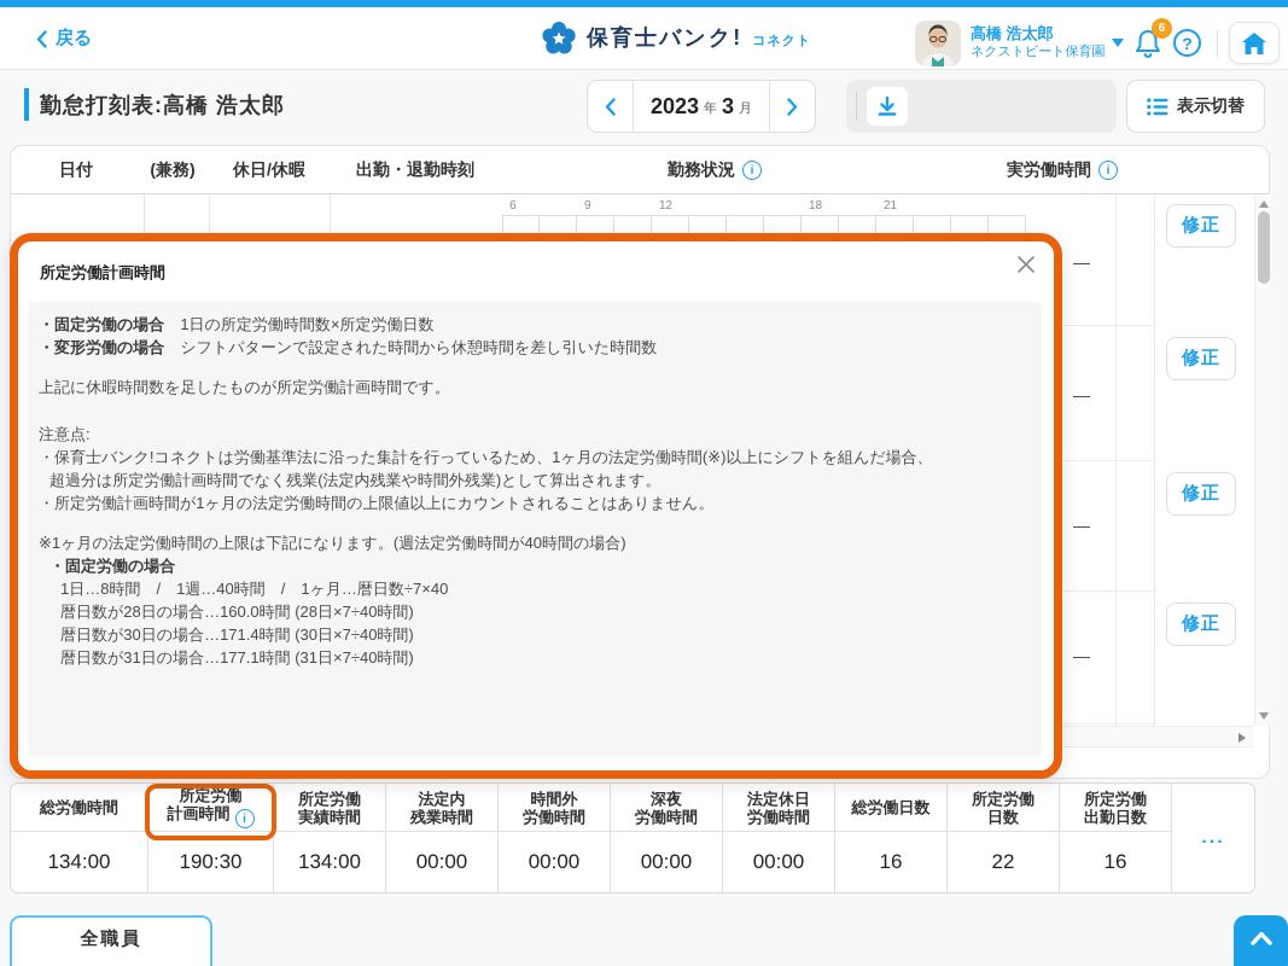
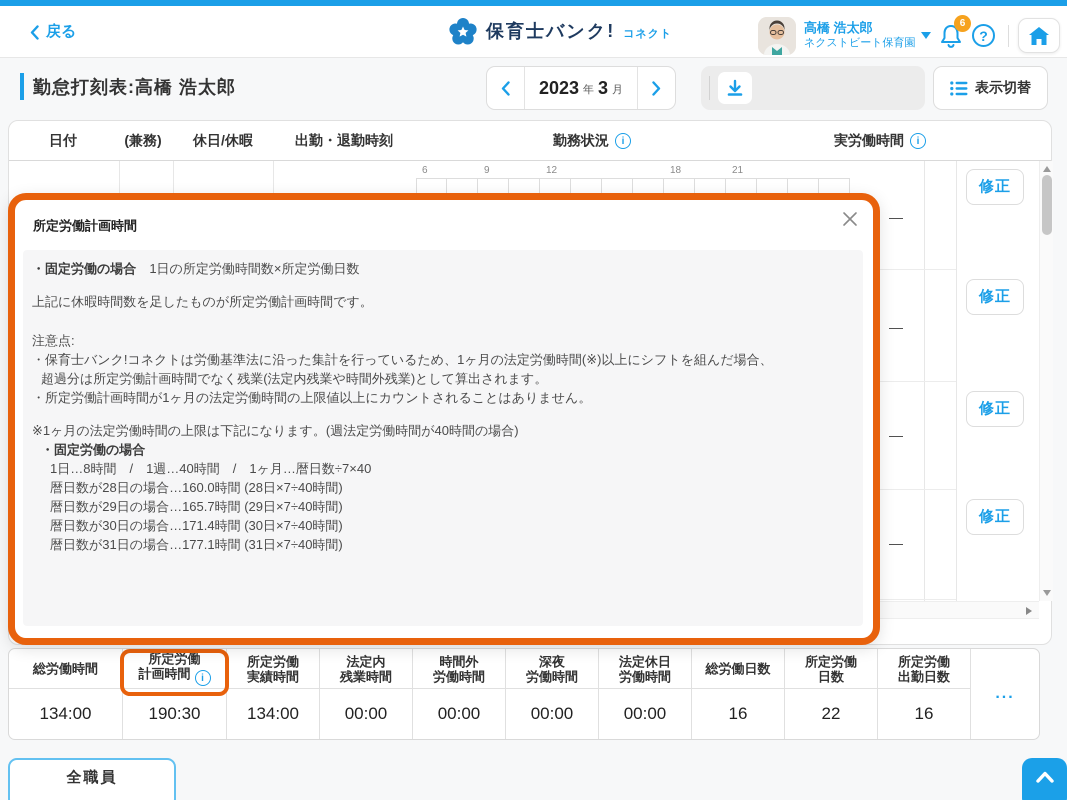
  戻る
  保育士バンク!
  コネクト
  高橋 浩太郎
  ネクストビート保育園
  6
  ?
  勤怠打刻表:高橋 浩太郎
  2023
  年
  3
  月
  表示切替
  日付
  (兼務)
  休日/休暇
  出勤・退勤時刻
  勤務状況
  i
  実労働時間
  i
  6
  9
  12
  18
  21
  —
  修正
  —
  修正
  —
  修正
  —
  修正
  所定労働計画時間
  ・固定労働の場合 1日の所定労働時間数×所定労働日数
- ・変形労働の場合 シフトパターンで設定された時間から休憩時間を差し引いた時間数
  上記に休暇時間数を足したものが所定労働計画時間です。
  注意点:
  ・保育士バンク!コネクトは労働基準法に沿った集計を行っているため、1ヶ月の法定労働時間(※)以上にシフトを組んだ場合、
  超過分は所定労働計画時間でなく残業(法定内残業や時間外残業)として算出されます。
  ・所定労働計画時間が1ヶ月の法定労働時間の上限値以上にカウントされることはありません。
  ※1ヶ月の法定労働時間の上限は下記になります。(週法定労働時間が40時間の場合)
  ・固定労働の場合
  1日…8時間 / 1週…40時間 / 1ヶ月…暦日数÷7×40
  暦日数が28日の場合…160.0時間 (28日×7÷40時間)
+ 暦日数が29日の場合…165.7時間 (29日×7÷40時間)
  暦日数が30日の場合…171.4時間 (30日×7÷40時間)
  暦日数が31日の場合…177.1時間 (31日×7÷40時間)
  総労働時間
  134:00
  所定労働
  計画時間 i
  190:30
  所定労働
  実績時間
  134:00
  法定内
  残業時間
  00:00
  時間外
  労働時間
  00:00
  深夜
  労働時間
  00:00
  法定休日
  労働時間
  00:00
  総労働日数
  16
  所定労働
  日数
  22
  所定労働
  出勤日数
  16
  ...
  全職員
